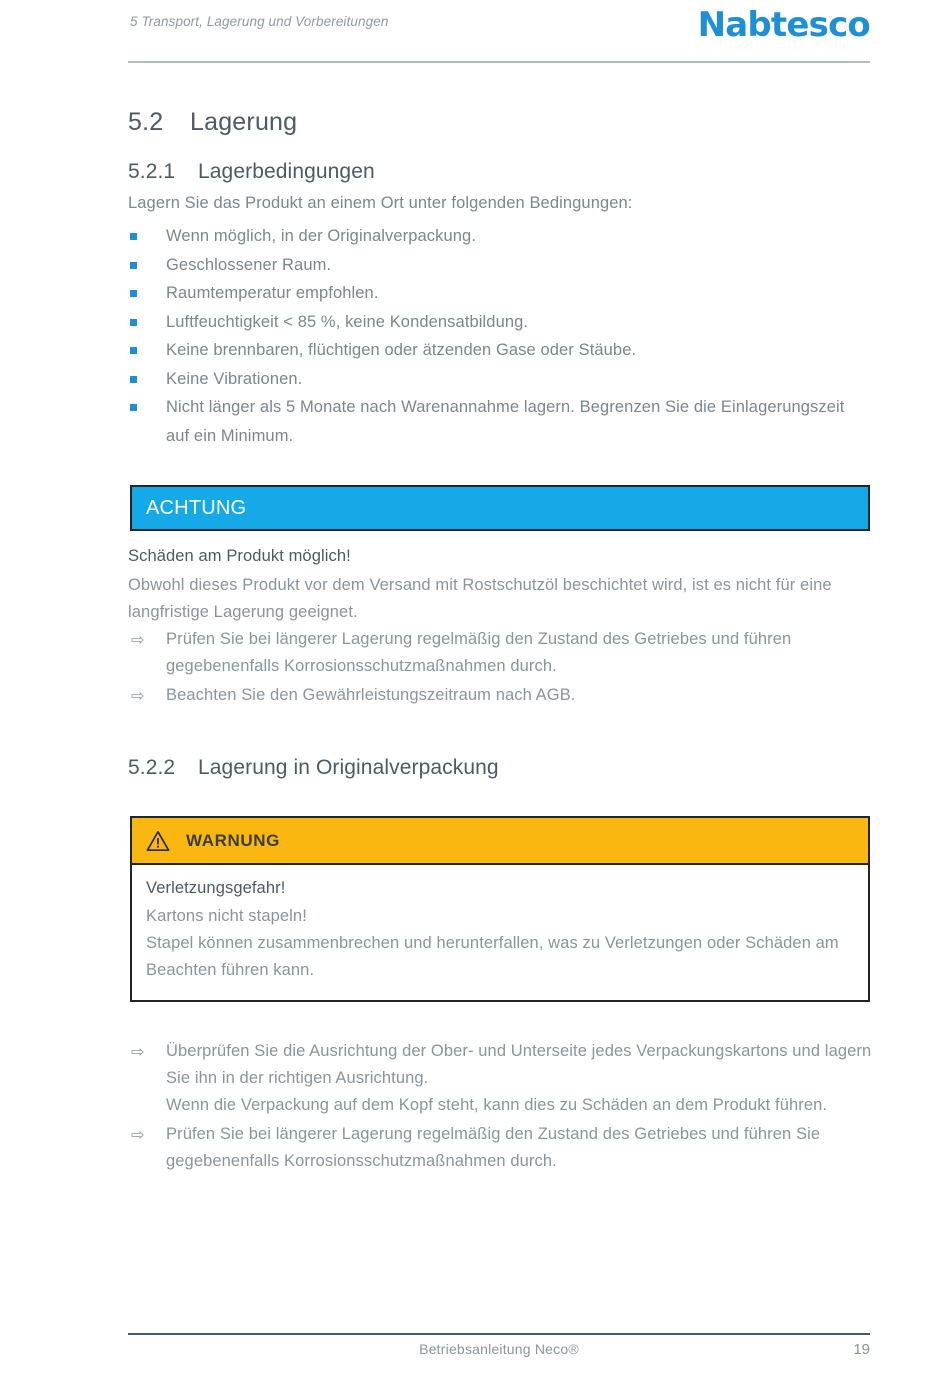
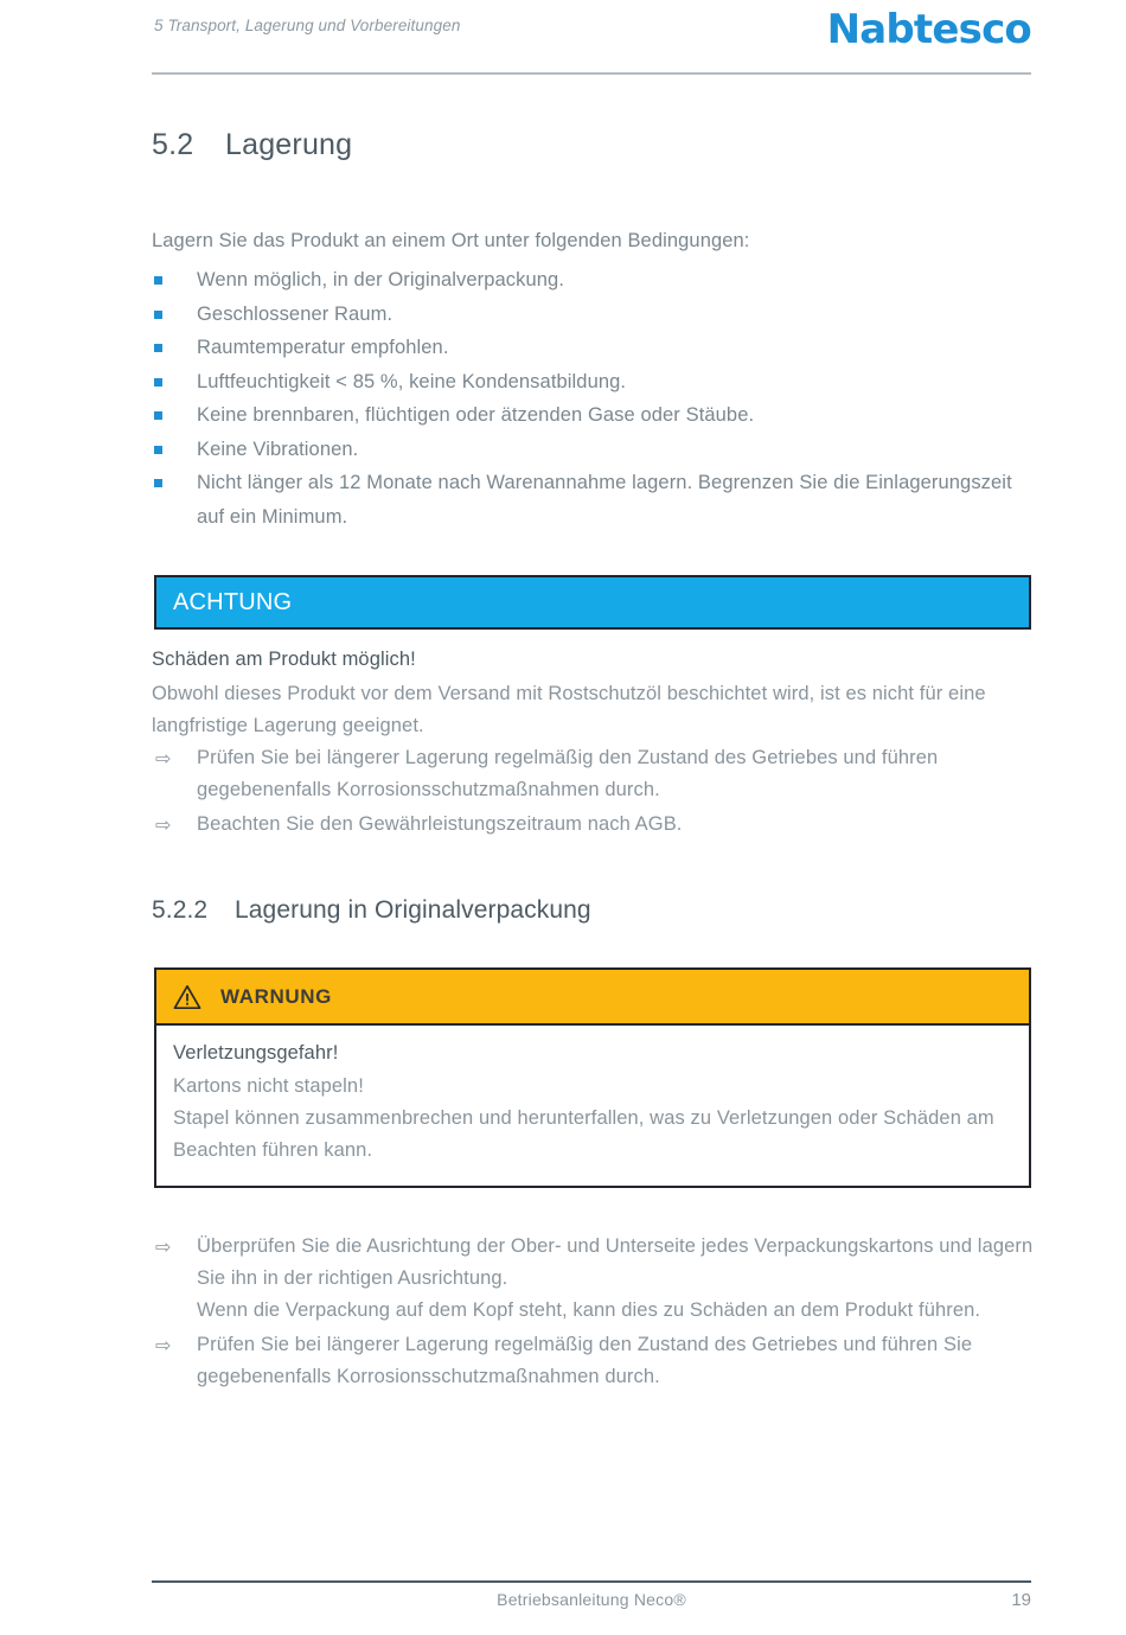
  5 Transport, Lagerung und Vorbereitungen
  Nabtesco
  5.2 Lagerung
- 5.2.1 Lagerbedingungen
  Lagern Sie das Produkt an einem Ort unter folgenden Bedingungen:
  Wenn möglich, in der Originalverpackung.
  Geschlossener Raum.
  Raumtemperatur empfohlen.
  Luftfeuchtigkeit < 85 %, keine Kondensatbildung.
  Keine brennbaren, flüchtigen oder ätzenden Gase oder Stäube.
  Keine Vibrationen.
- Nicht länger als 5 Monate nach Warenannahme lagern. Begrenzen Sie die Einlagerungszeit auf ein Minimum.
+ Nicht länger als 12 Monate nach Warenannahme lagern. Begrenzen Sie die Einlagerungszeit auf ein Minimum.
  ACHTUNG
  Schäden am Produkt möglich!
  Obwohl dieses Produkt vor dem Versand mit Rostschutzöl beschichtet wird, ist es nicht für eine langfristige Lagerung geeignet.
  ⇨
  Prüfen Sie bei längerer Lagerung regelmäßig den Zustand des Getriebes und führen gegebenenfalls Korrosionsschutzmaßnahmen durch.
  ⇨
  Beachten Sie den Gewährleistungszeitraum nach AGB.
  5.2.2 Lagerung in Originalverpackung
  WARNUNG
  Verletzungsgefahr!
  Kartons nicht stapeln!
  Stapel können zusammenbrechen und herunterfallen, was zu Verletzungen oder Schäden am Beachten führen kann.
  ⇨
  Überprüfen Sie die Ausrichtung der Ober- und Unterseite jedes Verpackungskartons und lagern Sie ihn in der richtigen Ausrichtung.
  Wenn die Verpackung auf dem Kopf steht, kann dies zu Schäden an dem Produkt führen.
  ⇨
  Prüfen Sie bei längerer Lagerung regelmäßig den Zustand des Getriebes und führen Sie gegebenenfalls Korrosionsschutzmaßnahmen durch.
  Betriebsanleitung Neco®
  19
